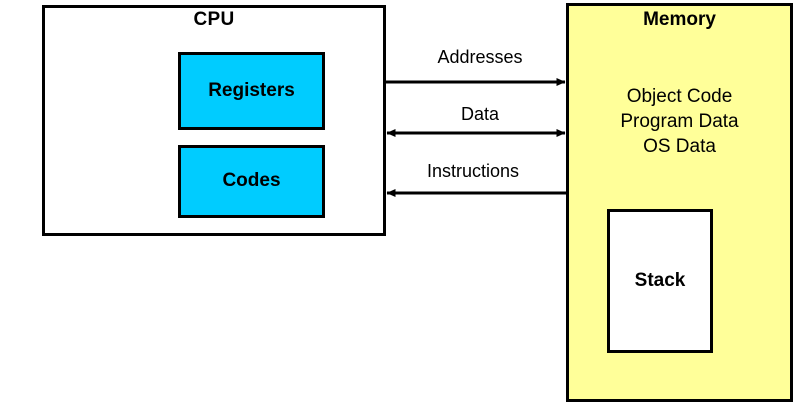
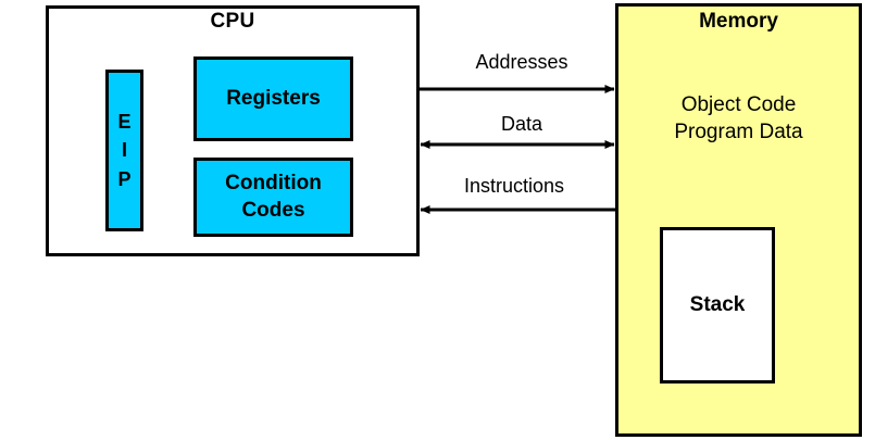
  CPU
+ E
+ I
+ P
  Registers
+ Condition
  Codes
  Memory
  Object Code
  Program Data
- OS Data
  Stack
  Addresses
  Data
  Instructions
